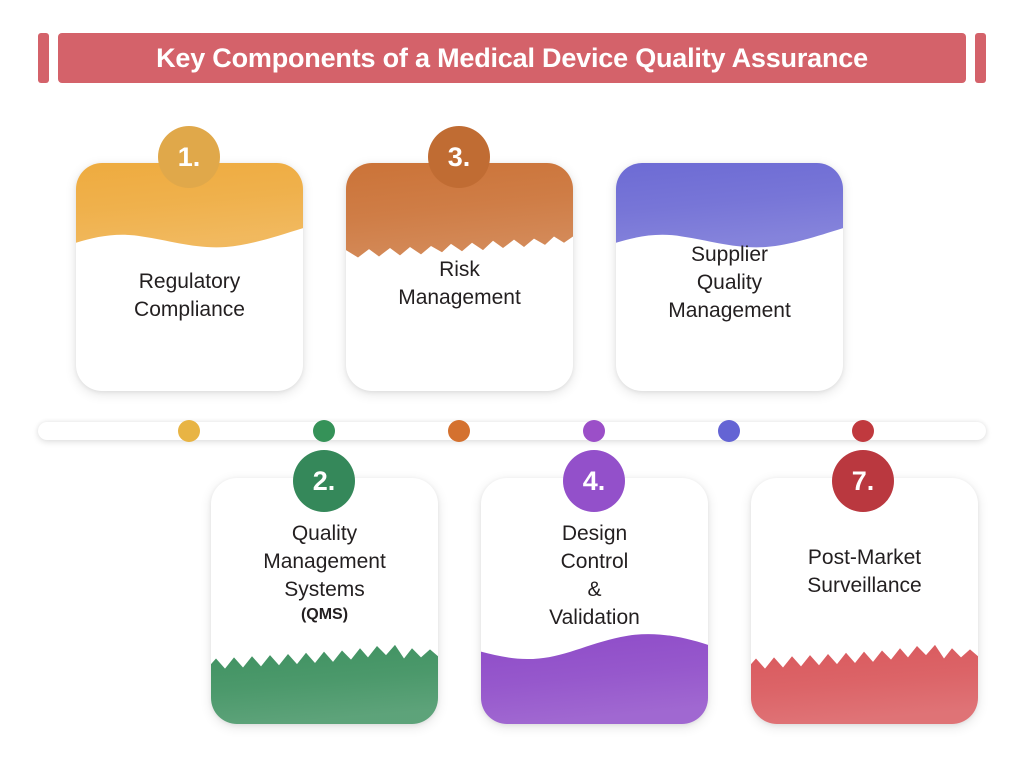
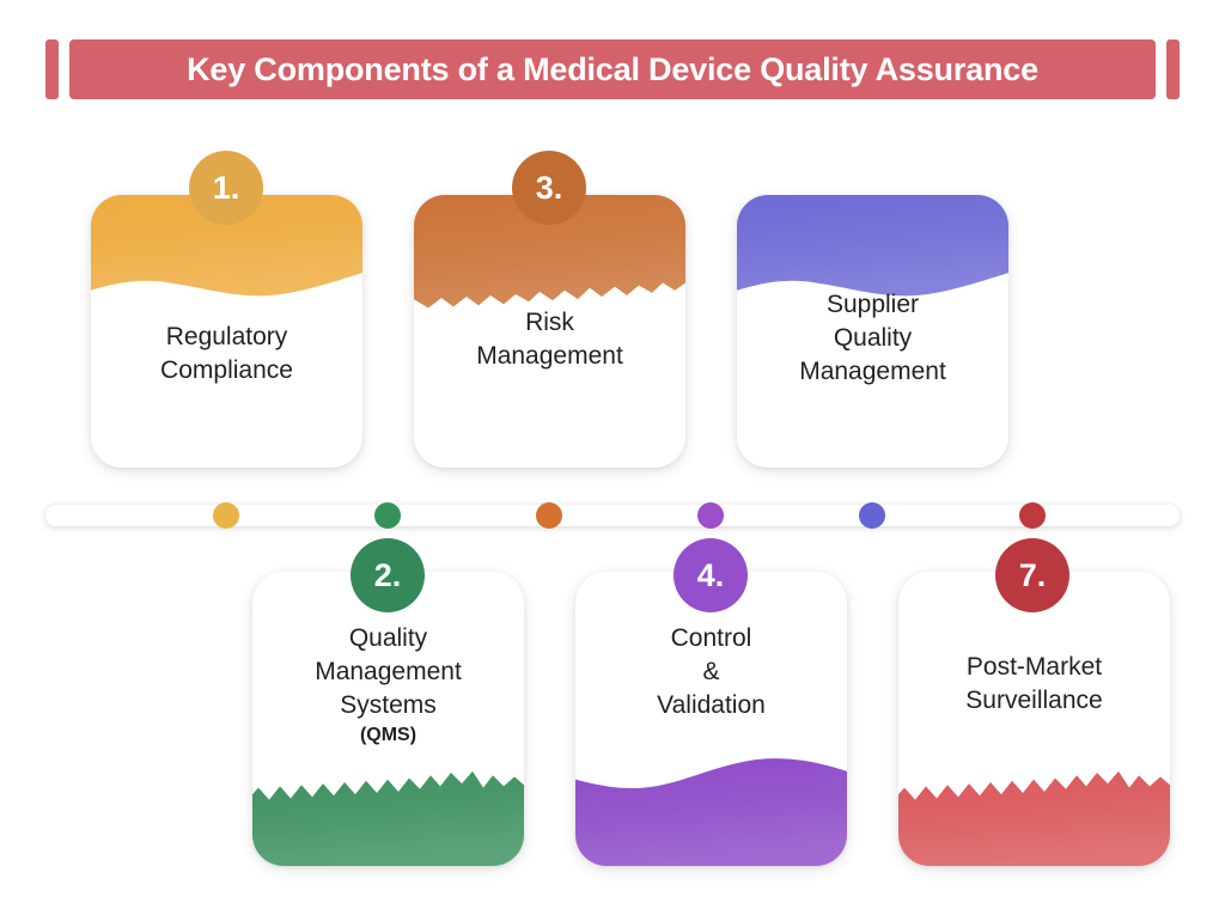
  Key Components of a Medical Device Quality Assurance
  Regulatory
  Compliance
  Quality
  Management
  Systems
  (QMS)
  Risk
  Management
- Design
  Control
  &
  Validation
  Supplier
  Quality
  Management
  Post-Market
  Surveillance
  1.
  2.
  3.
  4.
  7.
